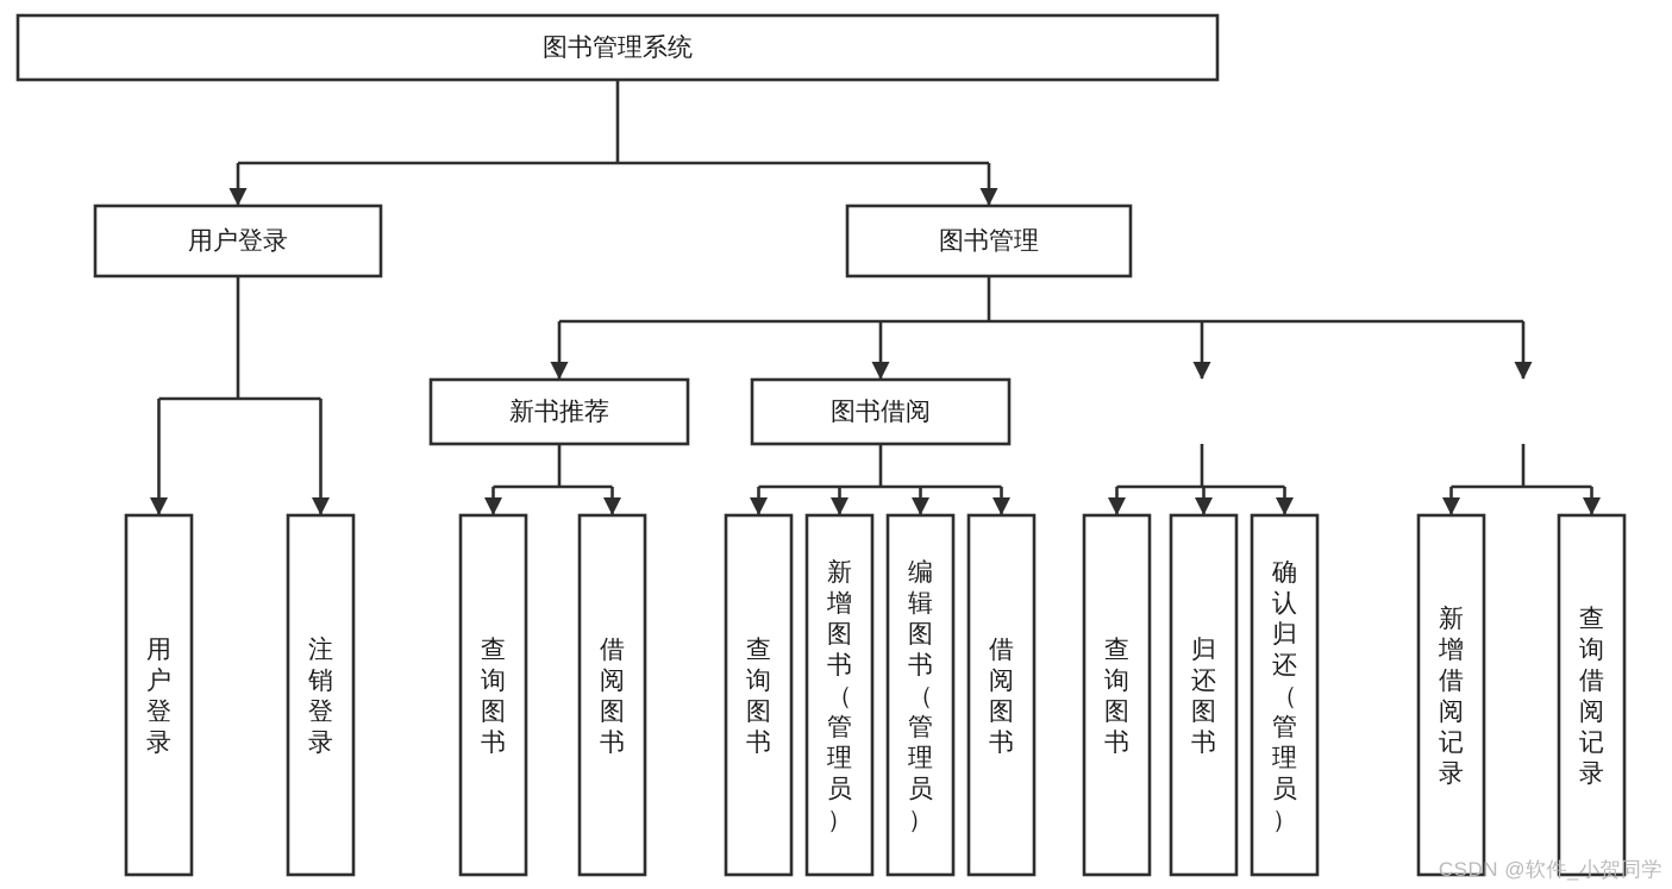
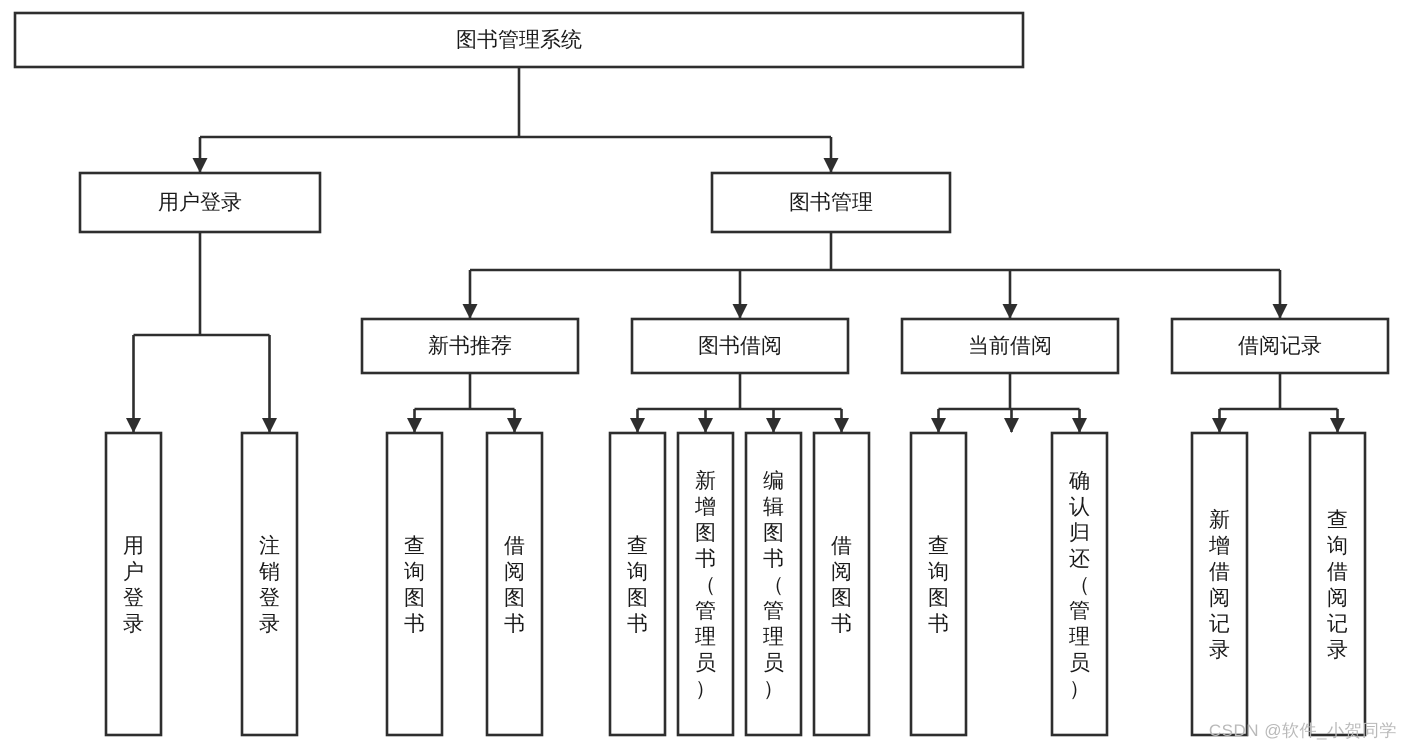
  图书管理系统
  用户登录
  图书管理
  新书推荐
  图书借阅
+ 当前借阅
+ 借阅记录
  用户登录
  注销登录
  查询图书
  借阅图书
  查询图书
  新增图书（管理员）
  编辑图书（管理员）
  借阅图书
  查询图书
- 归还图书
  确认归还（管理员）
  新增借阅记录
  查询借阅记录
  CSDN @软件_小贺同学
